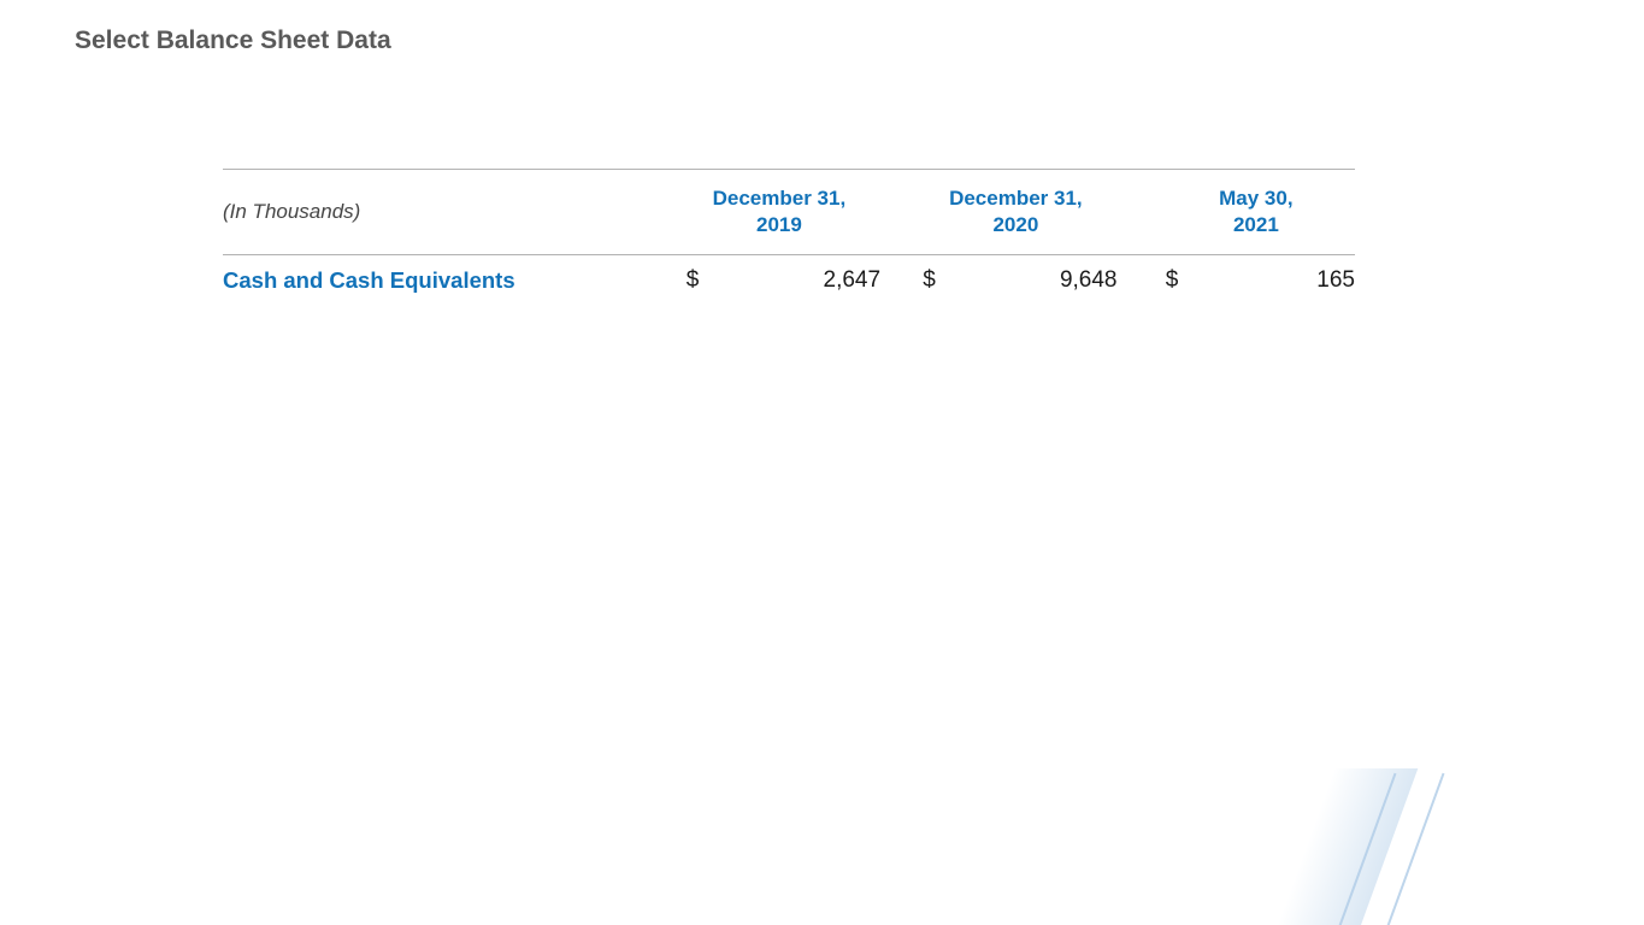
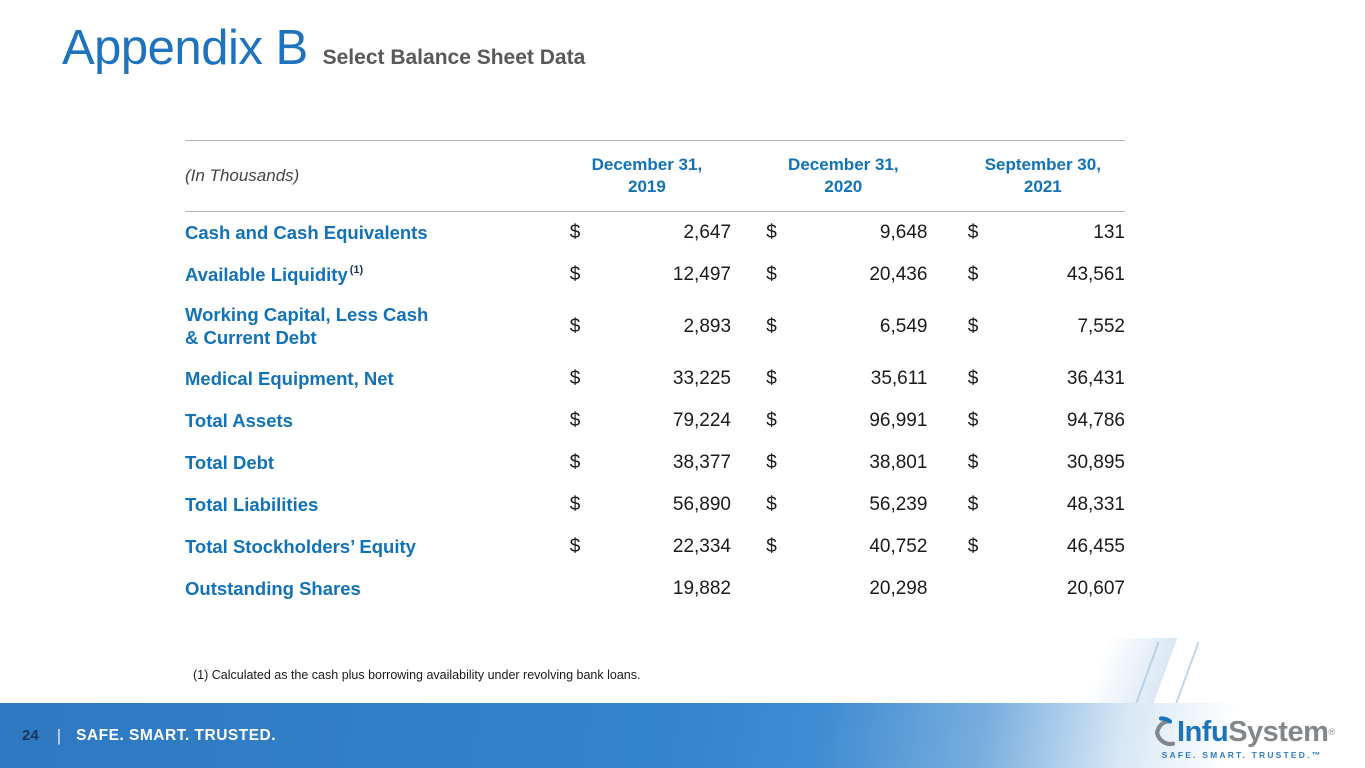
+ Appendix B
  Select Balance Sheet Data
- (In Thousands)	December 31, 2019		December 31, 2020		May 30, 2021
+ (In Thousands)	December 31, 2019		December 31, 2020		September 30, 2021
- Cash and Cash Equivalents	$	2,647		$	9,648		$	165
+ Cash and Cash Equivalents	$	2,647		$	9,648		$	131
+ Available Liquidity (1)	$	12,497		$	20,436		$	43,561
+ Working Capital, Less Cash & Current Debt	$	2,893		$	6,549		$	7,552
+ Medical Equipment, Net	$	33,225		$	35,611		$	36,431
+ Total Assets	$	79,224		$	96,991		$	94,786
+ Total Debt	$	38,377		$	38,801		$	30,895
+ Total Liabilities	$	56,890		$	56,239		$	48,331
+ Total Stockholders’ Equity	$	22,334		$	40,752		$	46,455
+ Outstanding Shares		19,882			20,298			20,607
+ (1) Calculated as the cash plus borrowing availability under revolving bank loans.
+ 24
+ |
+ SAFE. SMART. TRUSTED.
+ Infu
+ System
+ ®
+ SAFE. SMART. TRUSTED.™
